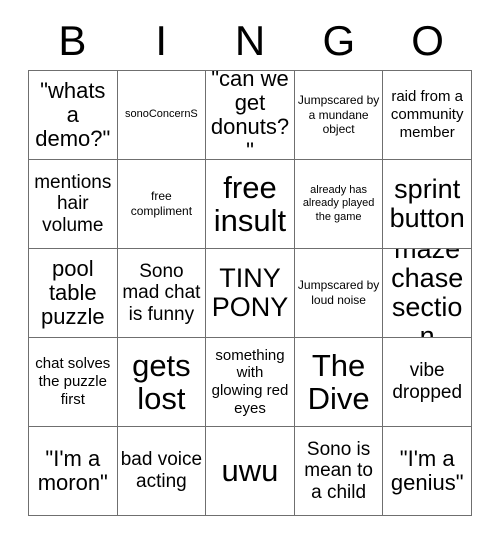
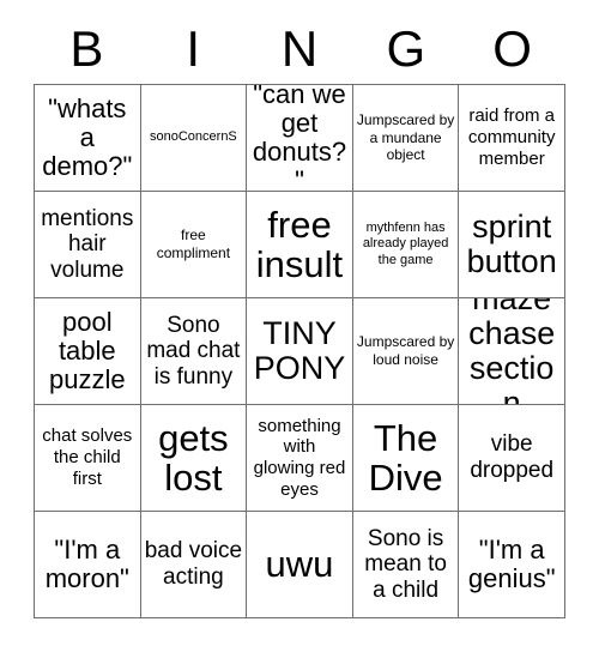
  B
  I
  N
  G
  O
  "whats a demo?"
  sonoConcernS
  "can we get donuts?"
  Jumpscared by a mundane object
  raid from a community member
  mentions hair volume
  free compliment
  free insult
- already has already played the game
+ mythfenn has already played the game
  sprint button
  pool table puzzle
  Sono mad chat is funny
  TINY PONY
  Jumpscared by loud noise
  maze chase section
- chat solves the puzzle first
+ chat solves the child first
  gets lost
  something with glowing red eyes
  The Dive
  vibe dropped
  "I'm a moron"
  bad voice acting
  uwu
  Sono is mean to a child
  "I'm a genius"
